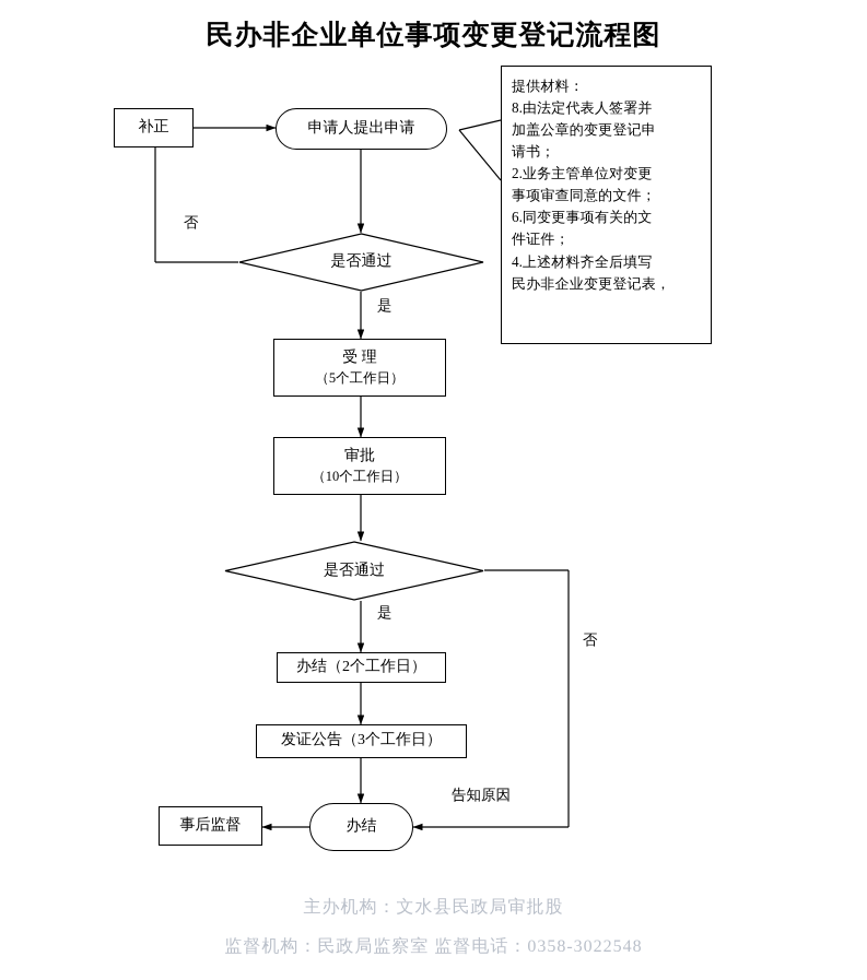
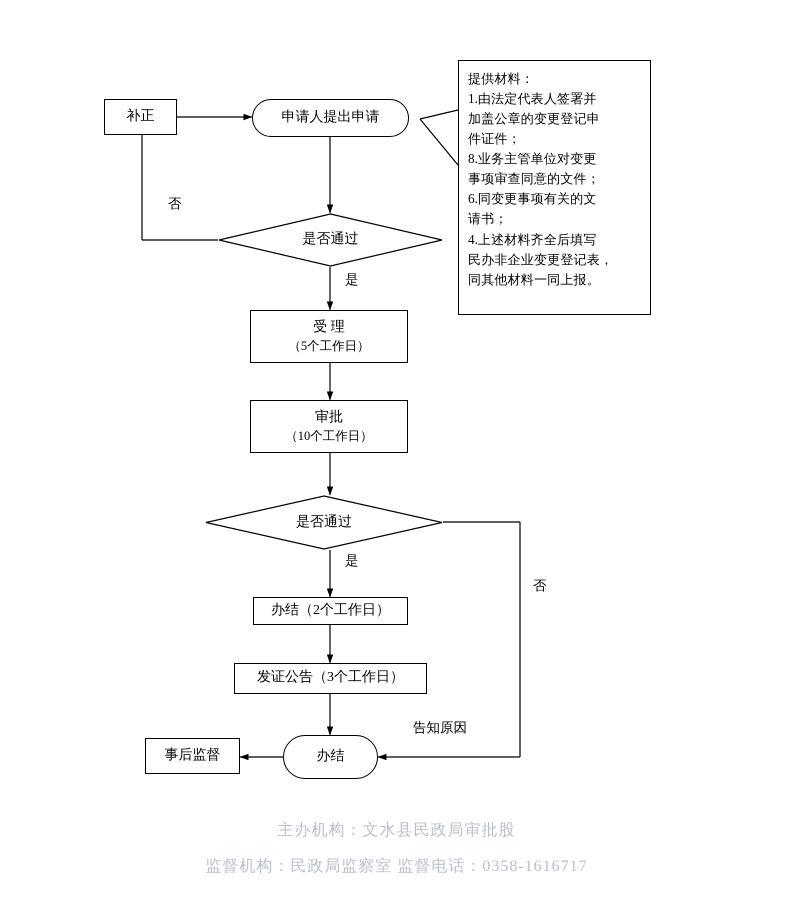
- 民办非企业单位事项变更登记流程图
  补正
  申请人提出申请
  是否通过
  受 理
  （5个工作日）
  审批
  （10个工作日）
  是否通过
  办结（2个工作日）
  发证公告（3个工作日）
  事后监督
  办结
  提供材料：
- 8.由法定代表人签署并
+ 1.由法定代表人签署并
  加盖公章的变更登记申
- 请书；
+ 件证件；
- 2.业务主管单位对变更
+ 8.业务主管单位对变更
  事项审查同意的文件；
  6.同变更事项有关的文
- 件证件；
+ 请书；
  4.上述材料齐全后填写
  民办非企业变更登记表，
+ 同其他材料一同上报。
  否
  是
  是
  否
  告知原因
  主办机构：文水县民政局审批股
- 监督机构：民政局监察室 监督电话：0358-3022548
+ 监督机构：民政局监察室 监督电话：0358-1616717
